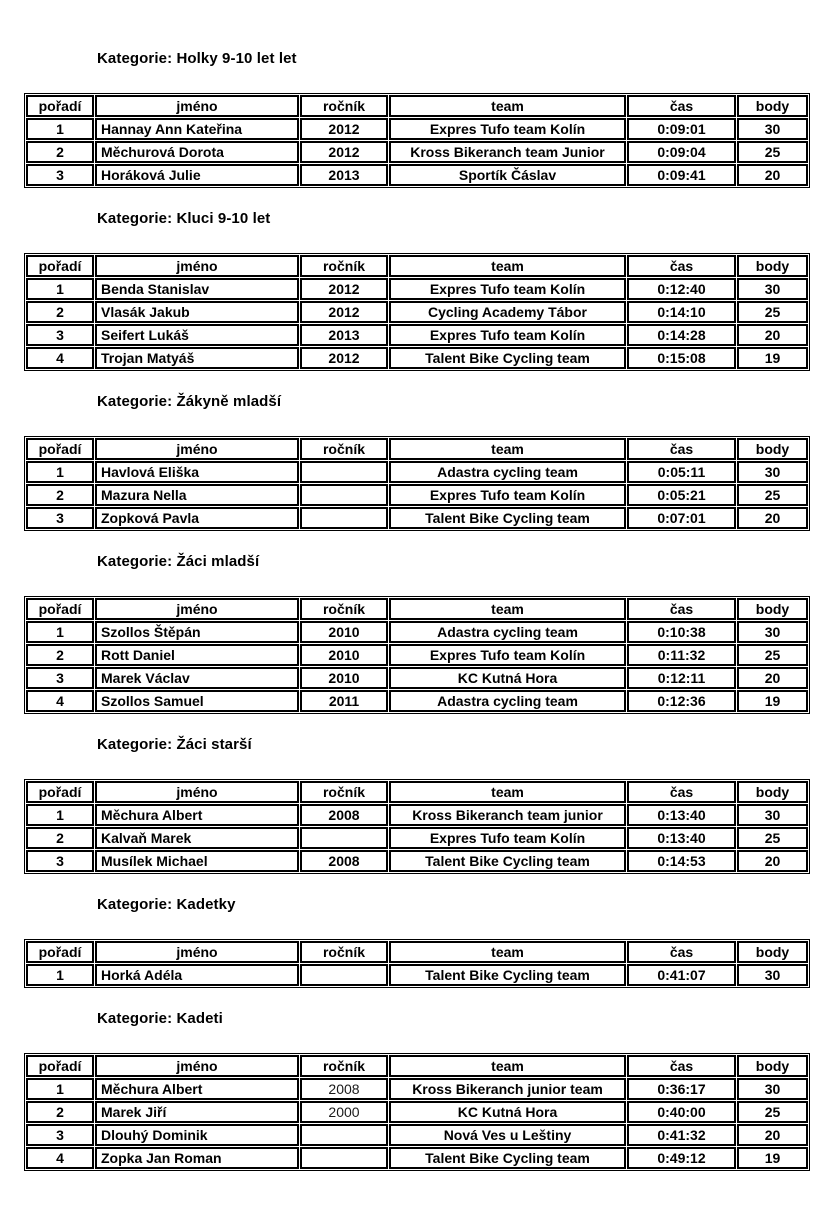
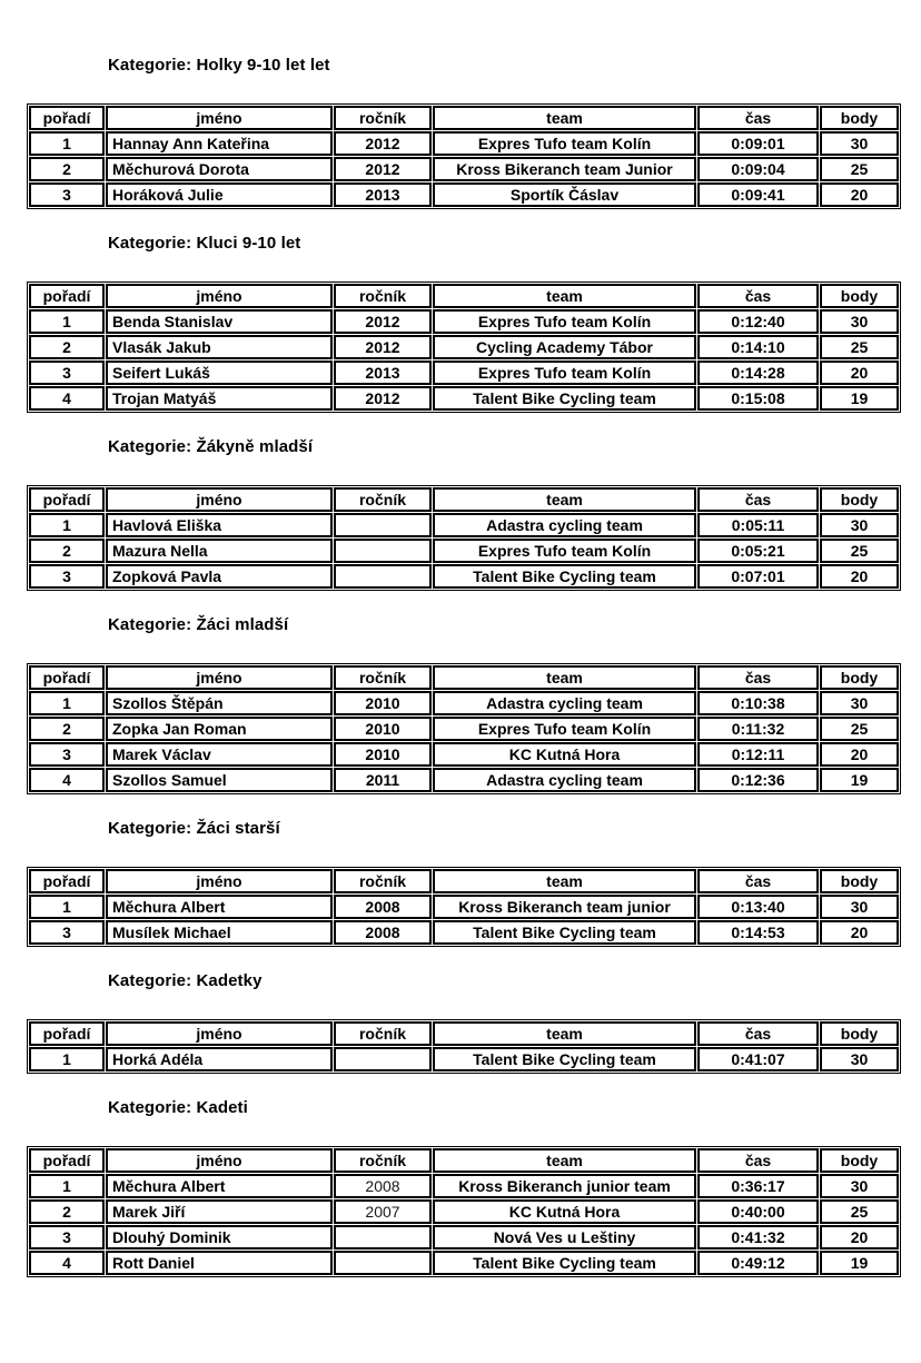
  Kategorie: Holky 9-10 let let
  pořadí	jméno	ročník	team	čas	body
  1	Hannay Ann Kateřina	2012	Expres Tufo team Kolín	0:09:01	30
  2	Měchurová Dorota	2012	Kross Bikeranch team Junior	0:09:04	25
  3	Horáková Julie	2013	Sportík Čáslav	0:09:41	20
  Kategorie: Kluci 9-10 let
  pořadí	jméno	ročník	team	čas	body
  1	Benda Stanislav	2012	Expres Tufo team Kolín	0:12:40	30
  2	Vlasák Jakub	2012	Cycling Academy Tábor	0:14:10	25
  3	Seifert Lukáš	2013	Expres Tufo team Kolín	0:14:28	20
  4	Trojan Matyáš	2012	Talent Bike Cycling team	0:15:08	19
  Kategorie: Žákyně mladší
  pořadí	jméno	ročník	team	čas	body
  1	Havlová Eliška		Adastra cycling team	0:05:11	30
  2	Mazura Nella		Expres Tufo team Kolín	0:05:21	25
  3	Zopková Pavla		Talent Bike Cycling team	0:07:01	20
  Kategorie: Žáci mladší
  pořadí	jméno	ročník	team	čas	body
  1	Szollos Štěpán	2010	Adastra cycling team	0:10:38	30
- 2	Rott Daniel	2010	Expres Tufo team Kolín	0:11:32	25
+ 2	Zopka Jan Roman	2010	Expres Tufo team Kolín	0:11:32	25
  3	Marek Václav	2010	KC Kutná Hora	0:12:11	20
  4	Szollos Samuel	2011	Adastra cycling team	0:12:36	19
  Kategorie: Žáci starší
  pořadí	jméno	ročník	team	čas	body
  1	Měchura Albert	2008	Kross Bikeranch team junior	0:13:40	30
- 2	Kalvaň Marek		Expres Tufo team Kolín	0:13:40	25
  3	Musílek Michael	2008	Talent Bike Cycling team	0:14:53	20
  Kategorie: Kadetky
  pořadí	jméno	ročník	team	čas	body
  1	Horká Adéla		Talent Bike Cycling team	0:41:07	30
  Kategorie: Kadeti
  pořadí	jméno	ročník	team	čas	body
  1	Měchura Albert	2008	Kross Bikeranch junior team	0:36:17	30
- 2	Marek Jiří	2000	KC Kutná Hora	0:40:00	25
+ 2	Marek Jiří	2007	KC Kutná Hora	0:40:00	25
  3	Dlouhý Dominik		Nová Ves u Leštiny	0:41:32	20
- 4	Zopka Jan Roman		Talent Bike Cycling team	0:49:12	19
+ 4	Rott Daniel		Talent Bike Cycling team	0:49:12	19
